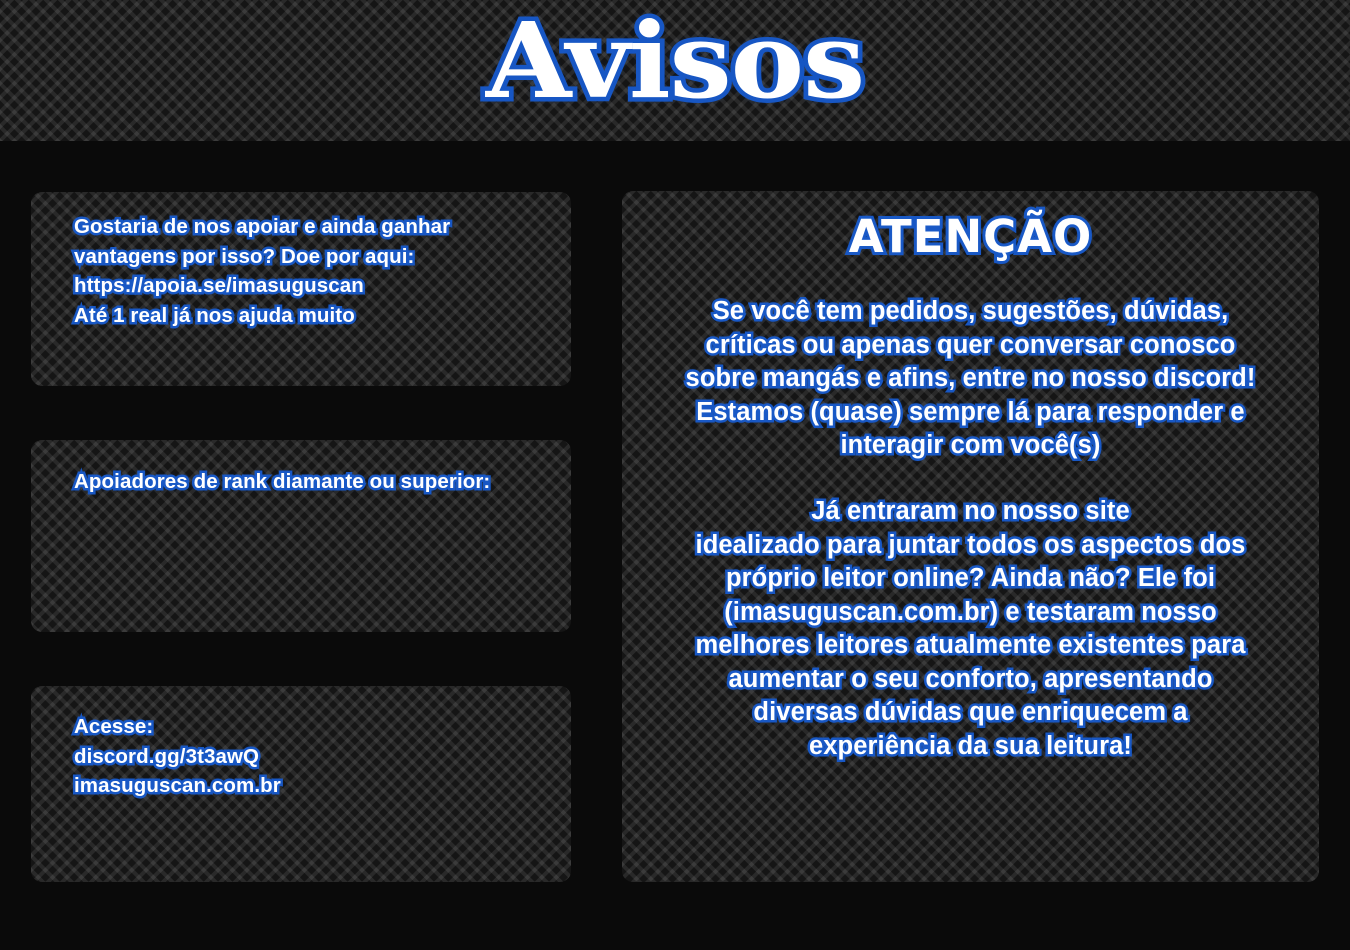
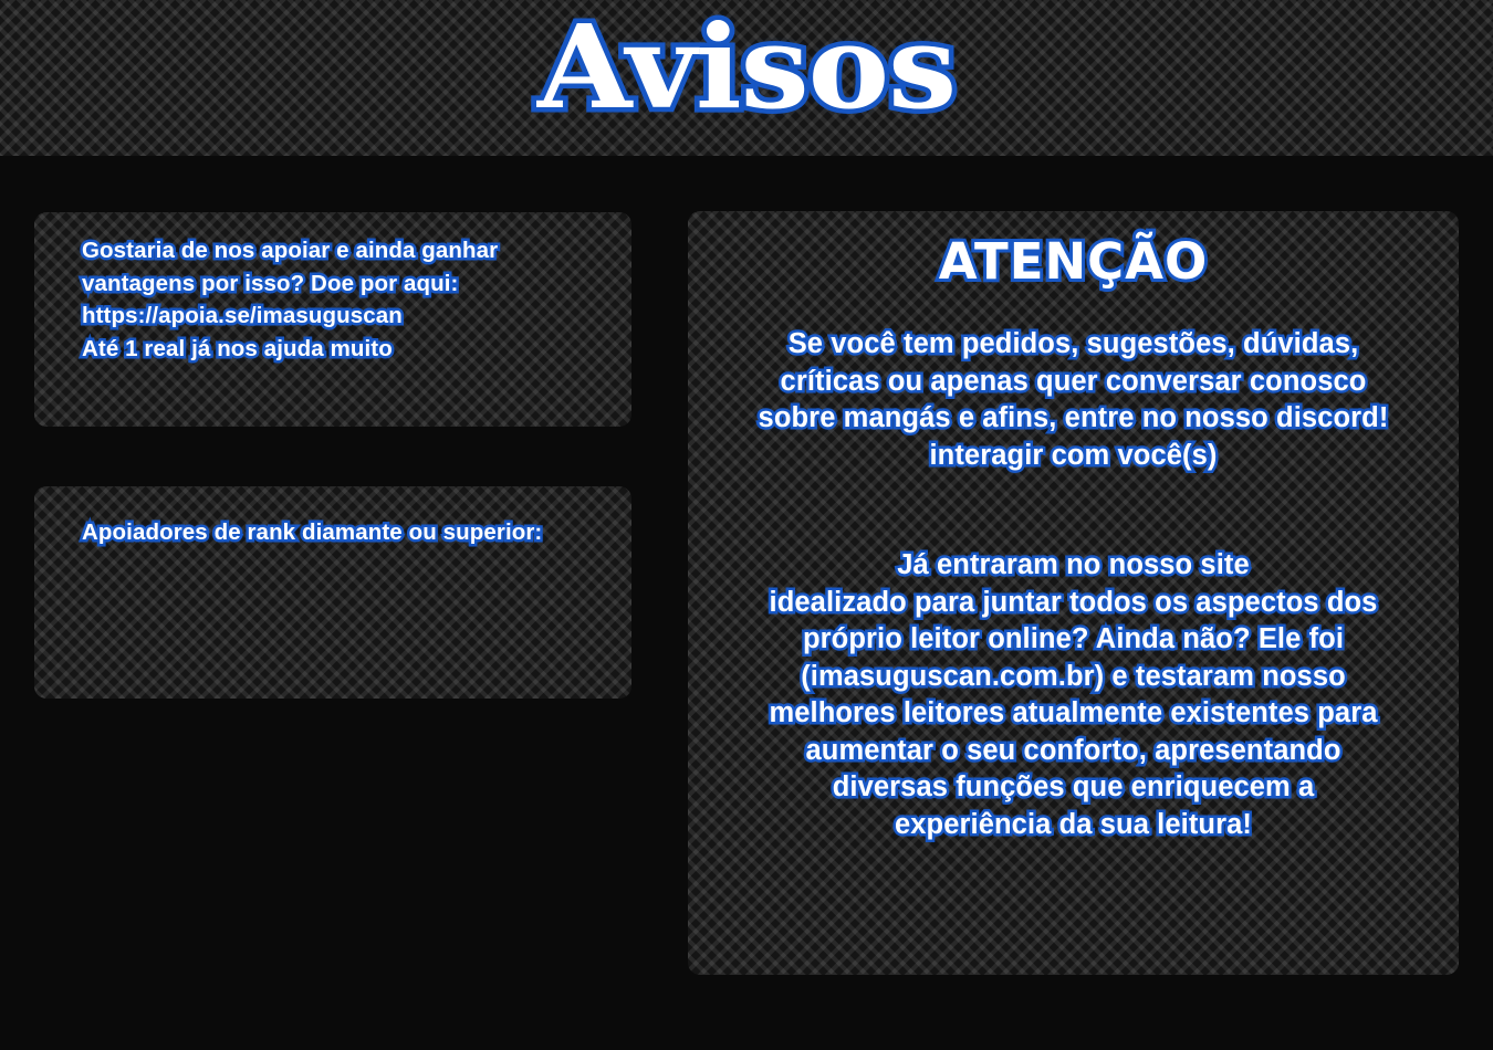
  Avisos
  Gostaria de nos apoiar e ainda ganhar
  vantagens por isso? Doe por aqui:
  https://apoia.se/imasuguscan
  Até 1 real já nos ajuda muito
  Apoiadores de rank diamante ou superior:
- Acesse:
- discord.gg/3t3awQ
- imasuguscan.com.br
  ATENÇÃO
  Se você tem pedidos, sugestões, dúvidas,
  críticas ou apenas quer conversar conosco
  sobre mangás e afins, entre no nosso discord!
- Estamos (quase) sempre lá para responder e
  interagir com você(s)
  Já entraram no nosso site
  idealizado para juntar todos os aspectos dos
  próprio leitor online? Ainda não? Ele foi
  (imasuguscan.com.br) e testaram nosso
  melhores leitores atualmente existentes para
  aumentar o seu conforto, apresentando
- diversas dúvidas que enriquecem a
+ diversas funções que enriquecem a
  experiência da sua leitura!
